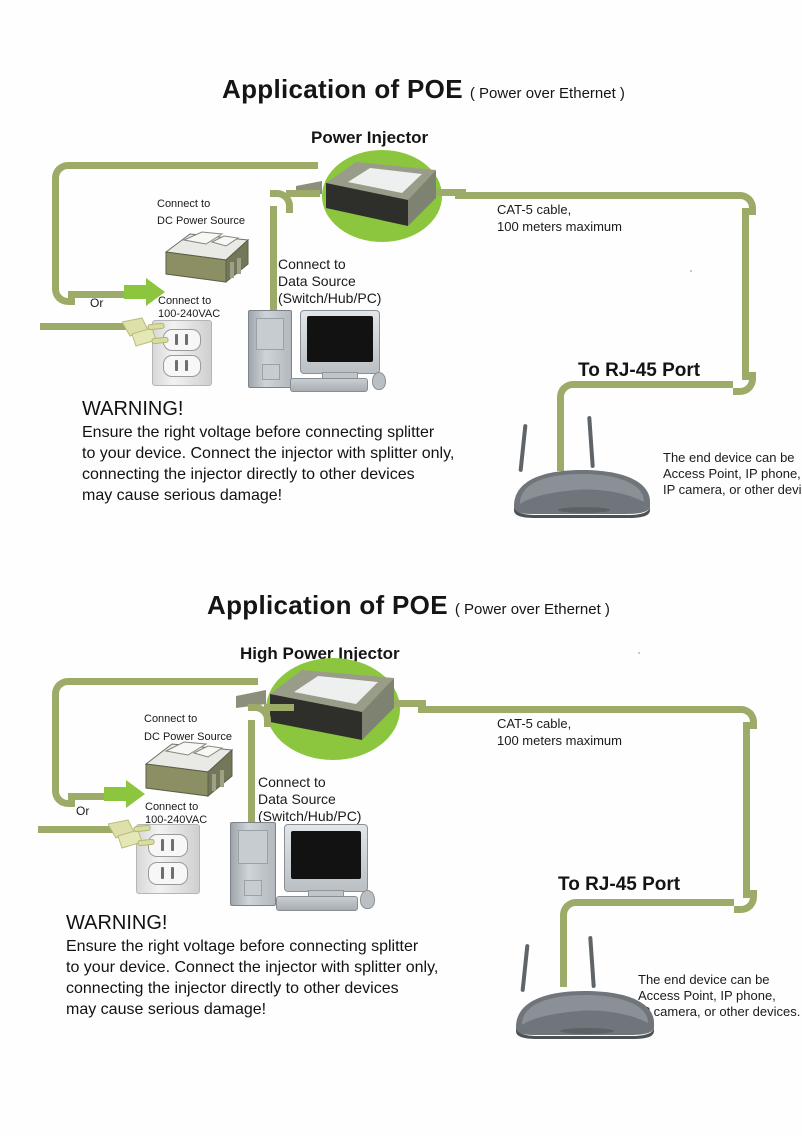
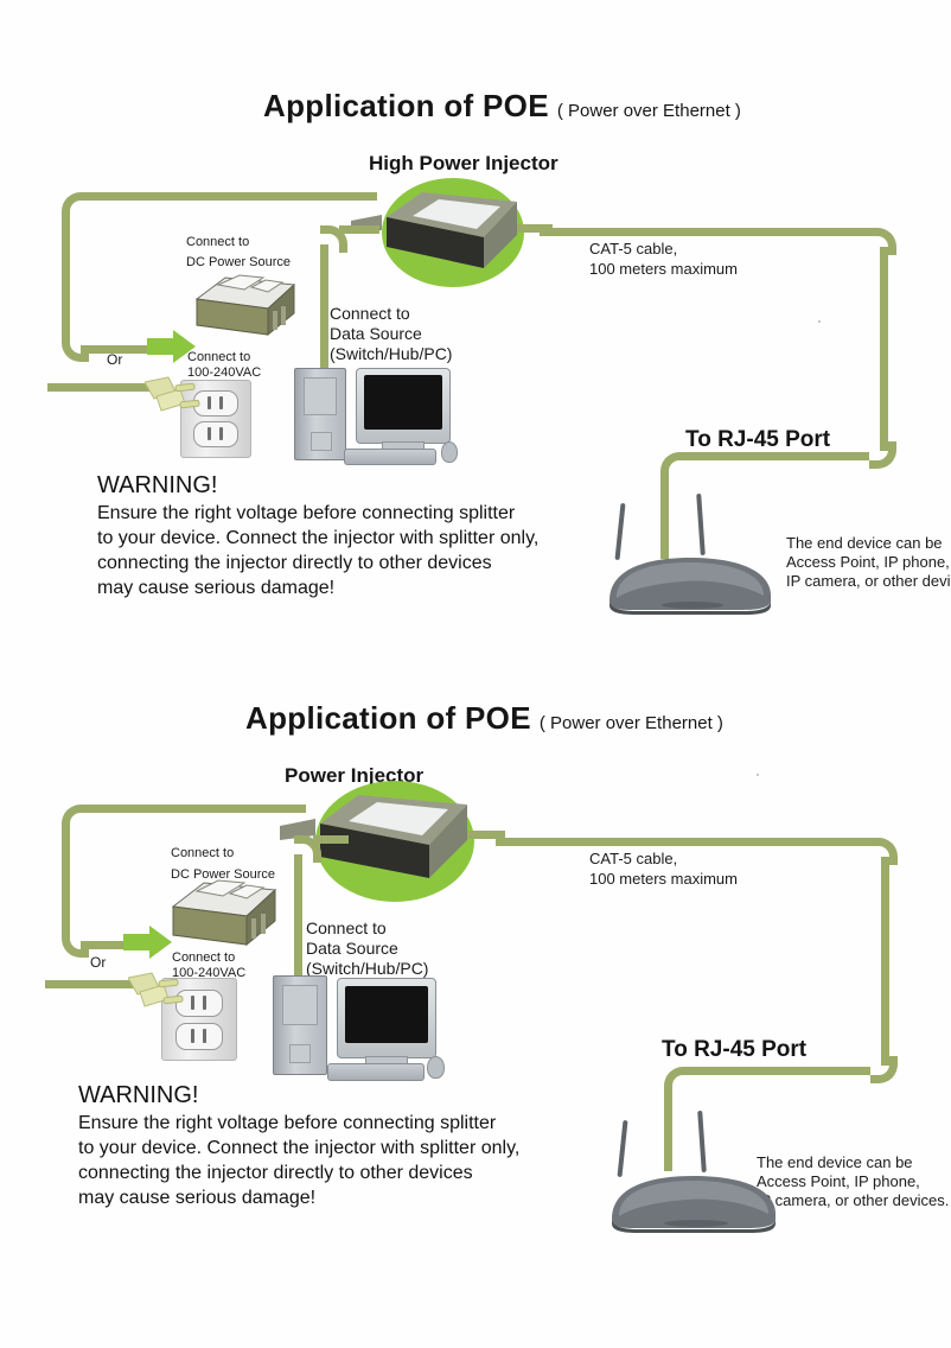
  Application of POE ( Power over Ethernet )
- Power Injector
+ High Power Injector
  Connect to
  DC Power Source
  Connect to
  100-240VAC
  Or
  Connect to
  Data Source
  (Switch/Hub/PC)
  CAT-5 cable,
  100 meters maximum
  To RJ-45 Port
  The end device can be
  Access Point, IP phone,
  IP camera, or other devi
  WARNING!
  Ensure the right voltage before connecting splitter
  to your device. Connect the injector with splitter only,
  connecting the injector directly to other devices
  may cause serious damage!
  Application of POE ( Power over Ethernet )
- High Power Injector
+ Power Injector
  Connect to
  DC Power Source
  Connect to
  100-240VAC
  Or
  Connect to
  Data Source
  (Switch/Hub/PC)
  CAT-5 cable,
  100 meters maximum
  To RJ-45 Port
  The end device can be
  Access Point, IP phone,
  camera, or other devices.
  WARNING!
  Ensure the right voltage before connecting splitter
  to your device. Connect the injector with splitter only,
  connecting the injector directly to other devices
  may cause serious damage!
